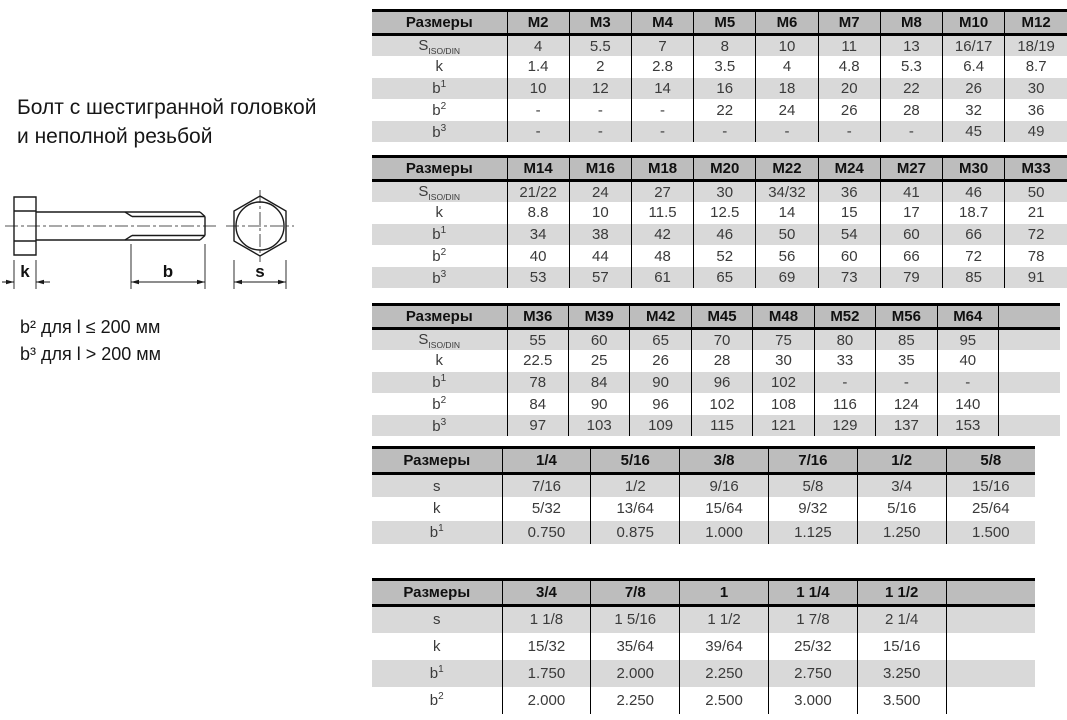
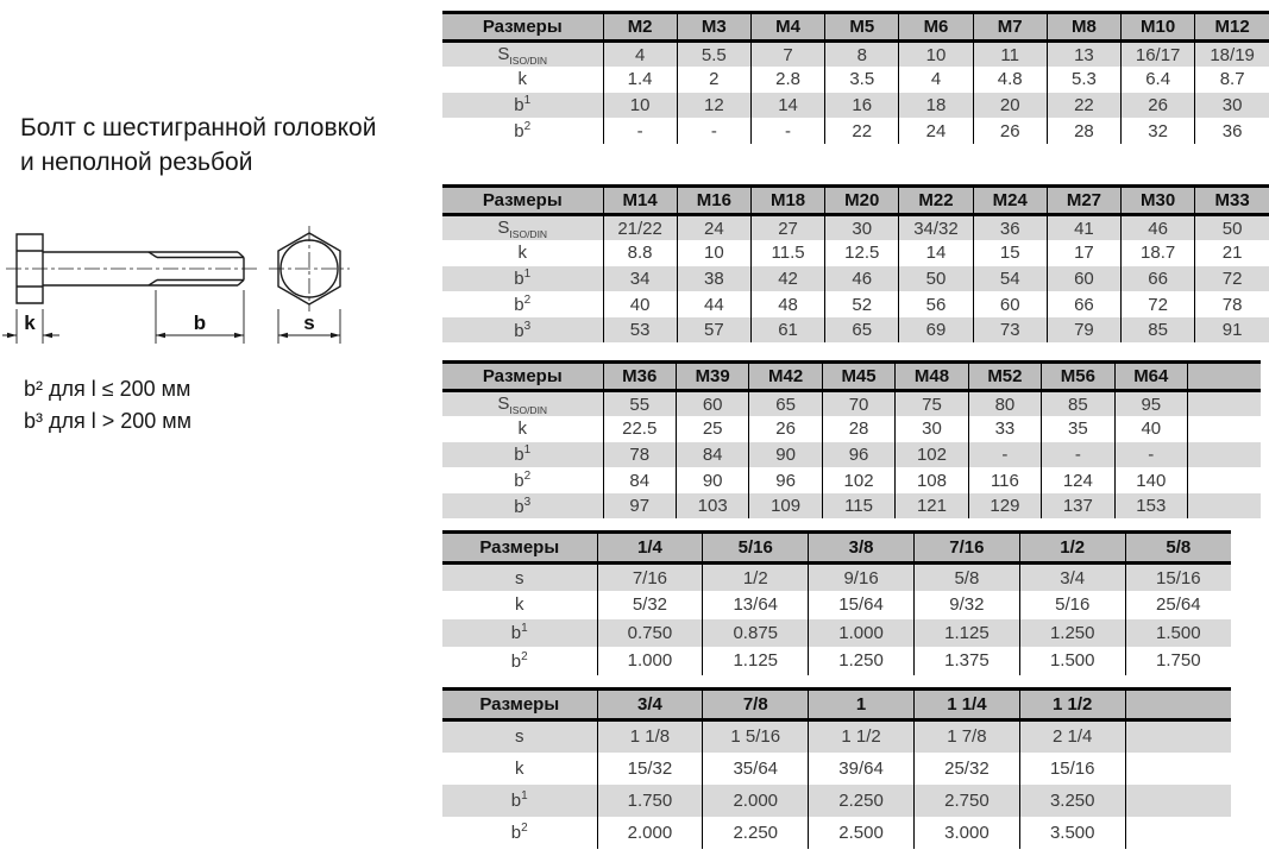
  Болт с шестигранной головкой
  и неполной резьбой
  k
  b
  s
  b² для l ≤ 200 мм
  b³ для l > 200 мм
  Размеры	M2	M3	M4	M5	M6	M7	M8	M10	M12
  SISO/DIN	4	5.5	7	8	10	11	13	16/17	18/19
  k	1.4	2	2.8	3.5	4	4.8	5.3	6.4	8.7
  b1	10	12	14	16	18	20	22	26	30
  b2	-	-	-	22	24	26	28	32	36
- b3	-	-	-	-	-	-	-	45	49
  Размеры	M14	M16	M18	M20	M22	M24	M27	M30	M33
  SISO/DIN	21/22	24	27	30	34/32	36	41	46	50
  k	8.8	10	11.5	12.5	14	15	17	18.7	21
  b1	34	38	42	46	50	54	60	66	72
  b2	40	44	48	52	56	60	66	72	78
  b3	53	57	61	65	69	73	79	85	91
  Размеры	M36	M39	M42	M45	M48	M52	M56	M64
  SISO/DIN	55	60	65	70	75	80	85	95
  k	22.5	25	26	28	30	33	35	40
  b1	78	84	90	96	102	-	-	-
  b2	84	90	96	102	108	116	124	140
  b3	97	103	109	115	121	129	137	153
  Размеры	1/4	5/16	3/8	7/16	1/2	5/8
  s	7/16	1/2	9/16	5/8	3/4	15/16
  k	5/32	13/64	15/64	9/32	5/16	25/64
  b1	0.750	0.875	1.000	1.125	1.250	1.500
+ b2	1.000	1.125	1.250	1.375	1.500	1.750
  Размеры	3/4	7/8	1	1 1/4	1 1/2
  s	1 1/8	1 5/16	1 1/2	1 7/8	2 1/4
  k	15/32	35/64	39/64	25/32	15/16
  b1	1.750	2.000	2.250	2.750	3.250
  b2	2.000	2.250	2.500	3.000	3.500
